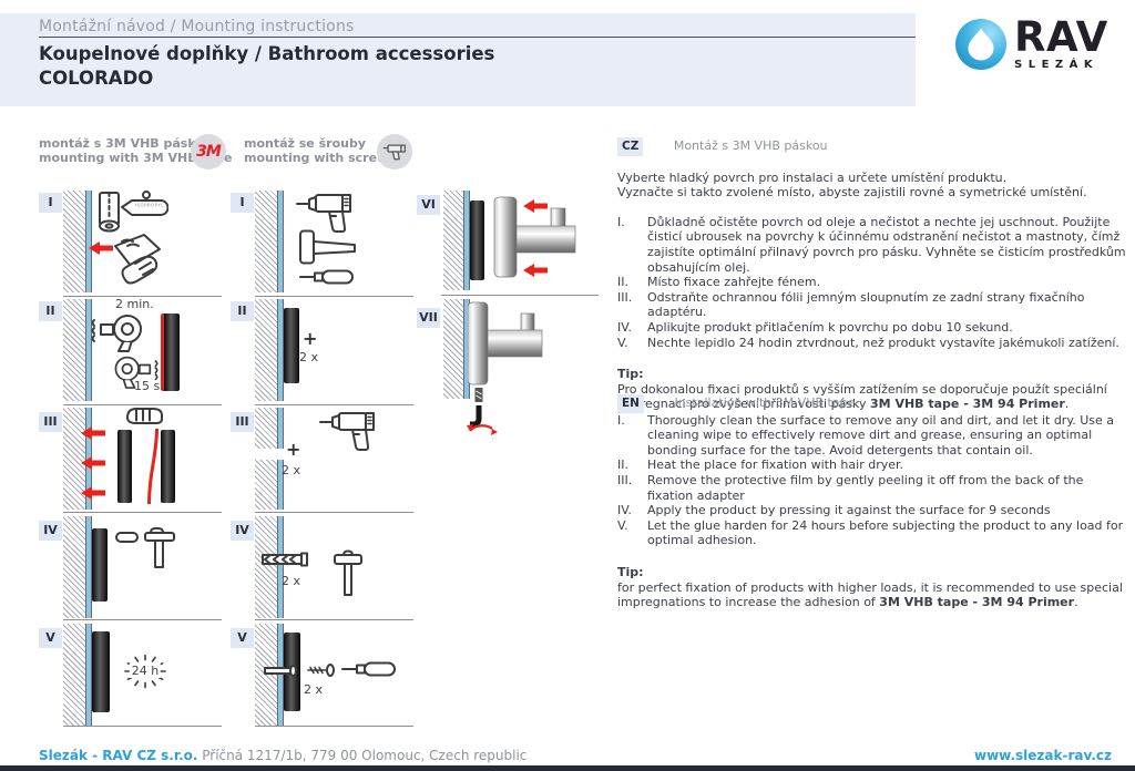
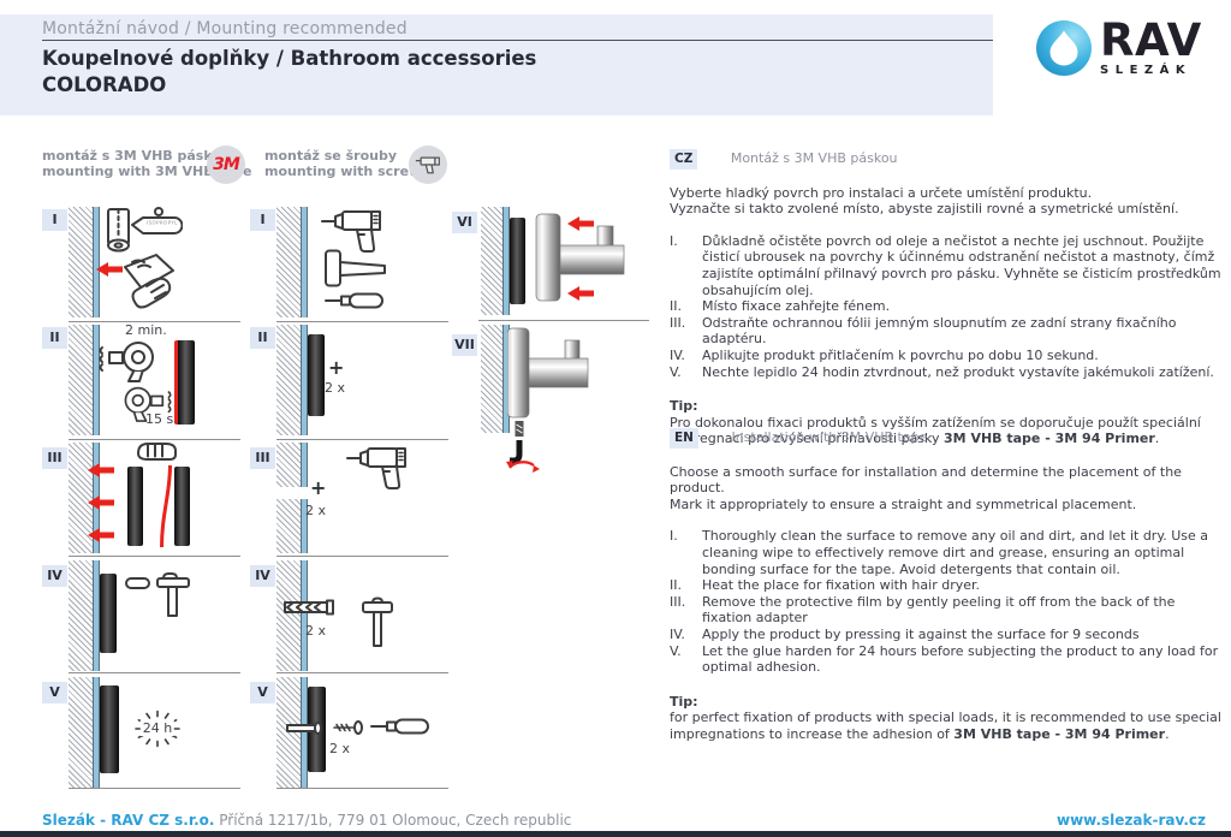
- Montážní návod / Mounting instructions
+ Montážní návod / Mounting recommended
  Koupelnové doplňky / Bathroom accessories
  COLORADO
  RAV
  SLEZÁK
  montáž s 3M VHB pás
  mounting with 3M VHe
  3M
  montáž se šrouby
  mounting with scre
  I
  II
  2 min.
  15 s.
  III
  IV
  V
  24 h
  I
  II
  +
  2 x
  III
  +
  2 x
  IV
  2 x
  V
  2 x
  VI
  VII
  CZ Montáž s 3M VHB páskou
  Vyberte hladký povrch pro instalaci a určete umístění produktu.
  Vyznačte si takto zvolené místo, abyste zajistili rovné a symetrické umístění.
  I.
  Důkladně očistěte povrch od oleje a nečistot a nechte jej uschnout. Použijte čisticí ubrousek na povrchy k účinnému odstranění nečistot a mastnoty, čímž zajistíte optimální přilnavý povrch pro pásku. Vyhněte se čisticím prostředkům obsahujícím olej.
  II.
  Místo fixace zahřejte fénem.
  III.
  Odstraňte ochrannou fólii jemným sloupnutím ze zadní strany fixačního adaptéru.
  IV.
  Aplikujte produkt přitlačením k povrchu po dobu 10 sekund.
  V.
  Nechte lepidlo 24 hodin ztvrdnout, než produkt vystavíte jakémukoli zatížení.
  Tip:
  Pro dokonalou fixaci produktů s vyšším zatížením se doporučuje použít speciální egnaci pro zvýšení přilnavosti pásky 3M VHB tape - 3M 94 Primer.
  EN Installation with 3M VHB tape
+ Choose a smooth surface for installation and determine the placement of the product.
+ Mark it appropriately to ensure a straight and symmetrical placement.
  I.
  Thoroughly clean the surface to remove any oil and dirt, and let it dry. Use a cleaning wipe to effectively remove dirt and grease, ensuring an optimal bonding surface for the tape. Avoid detergents that contain oil.
  II.
  Heat the place for fixation with hair dryer.
  III.
  Remove the protective film by gently peeling it off from the back of the fixation adapter
  IV.
  Apply the product by pressing it against the surface for 9 seconds
  V.
  Let the glue harden for 24 hours before subjecting the product to any load for optimal adhesion.
  Tip:
- for perfect fixation of products with higher loads, it is recommended to use special impregnations to increase the adhesion of 3M VHB tape - 3M 94 Primer.
+ for perfect fixation of products with special loads, it is recommended to use special impregnations to increase the adhesion of 3M VHB tape - 3M 94 Primer.
- Slezák - RAV CZ s.r.o. Příčná 1217/1b, 779 00 Olomouc, Czech republic
+ Slezák - RAV CZ s.r.o. Příčná 1217/1b, 779 01 Olomouc, Czech republic
  www.slezak-rav.cz
